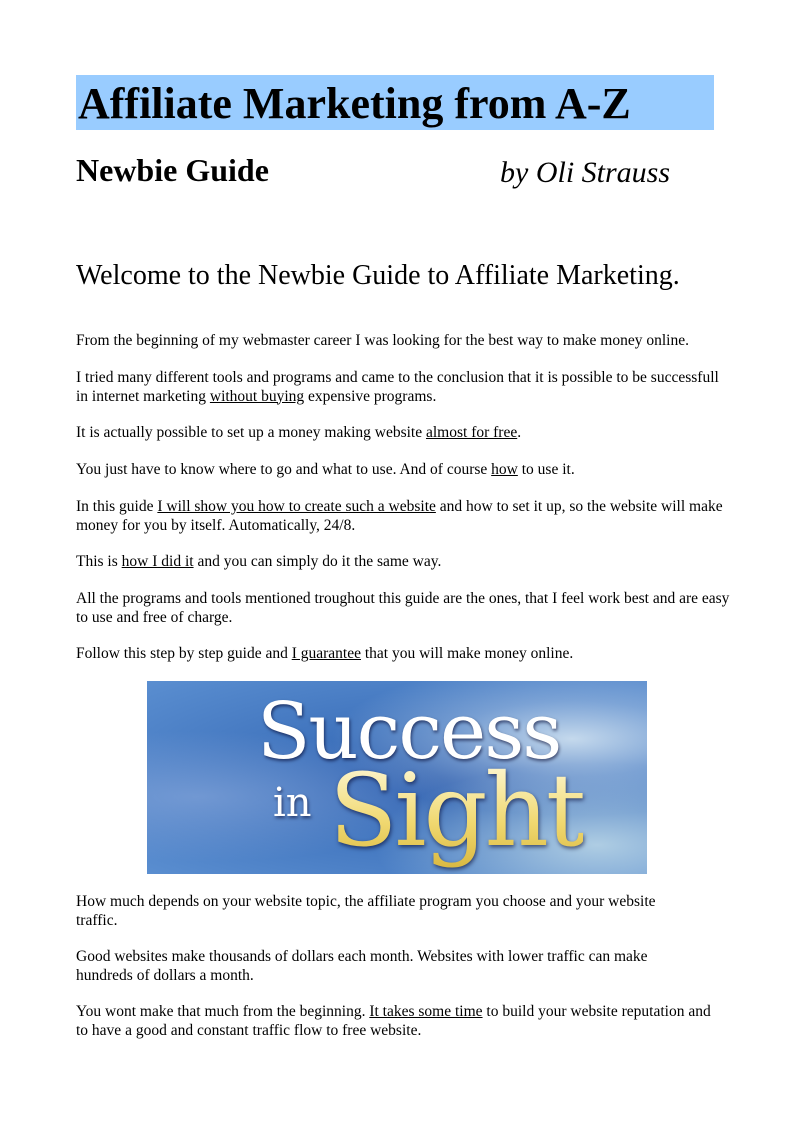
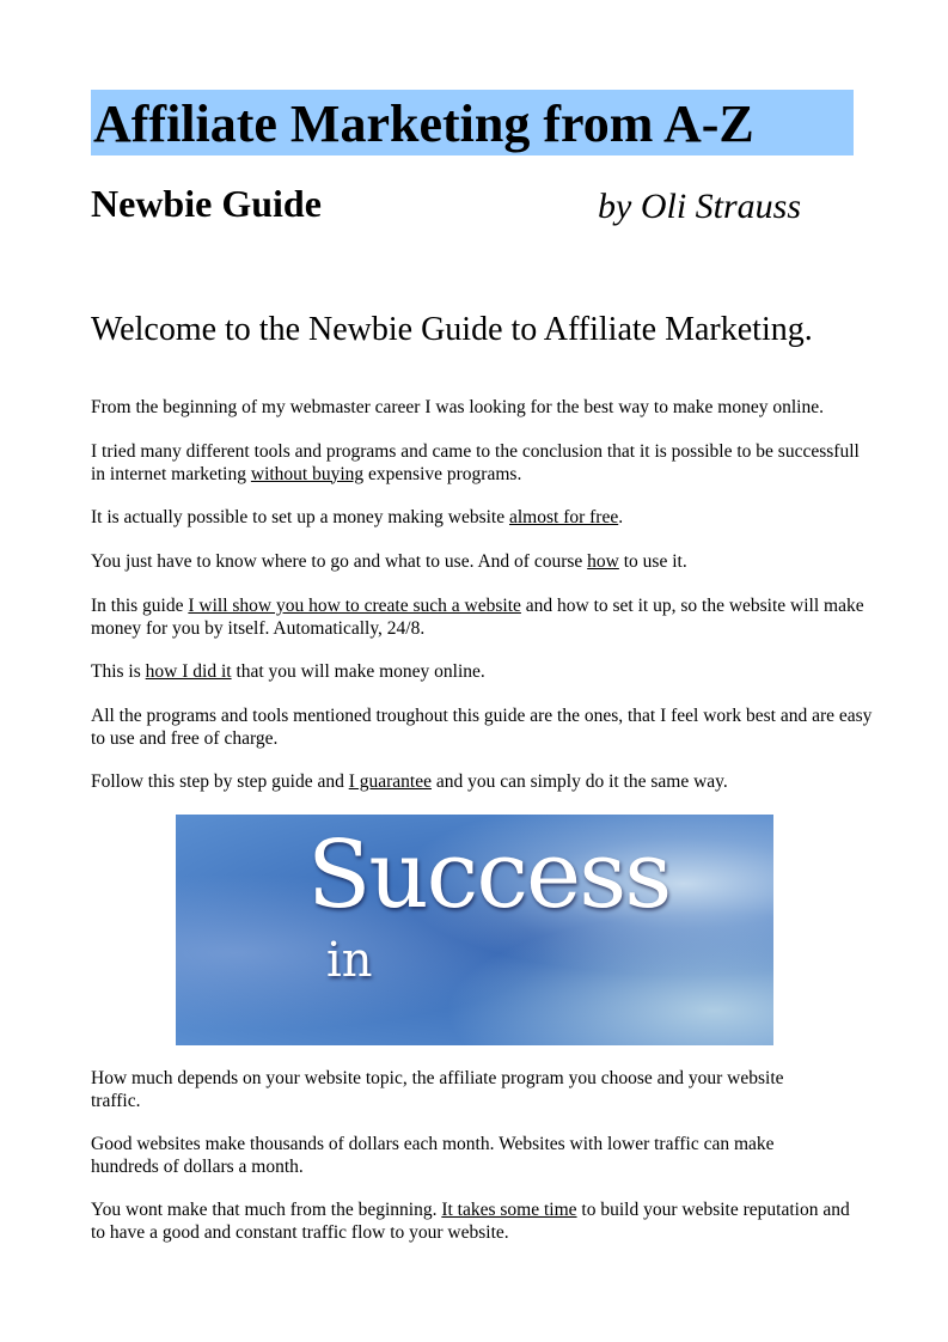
  Affiliate Marketing from A-Z
  Newbie Guide
  by Oli Strauss
  Welcome to the Newbie Guide to Affiliate Marketing.
  From the beginning of my webmaster career I was looking for the best way to make money online.
  I tried many different tools and programs and came to the conclusion that it is possible to be successfull in internet marketing without buying expensive programs.
  It is actually possible to set up a money making website almost for free.
  You just have to know where to go and what to use. And of course how to use it.
  In this guide I will show you how to create such a website and how to set it up, so the website will make money for you by itself. Automatically, 24/8.
- This is how I did it and you can simply do it the same way.
+ This is how I did it that you will make money online.
  All the programs and tools mentioned troughout this guide are the ones, that I feel work best and are easy to use and free of charge.
- Follow this step by step guide and I guarantee that you will make money online.
+ Follow this step by step guide and I guarantee and you can simply do it the same way.
  Success
  in
- Sight
  How much depends on your website topic, the affiliate program you choose and your website traffic.
  Good websites make thousands of dollars each month. Websites with lower traffic can make hundreds of dollars a month.
- You wont make that much from the beginning. It takes some time to build your website reputation and to have a good and constant traffic flow to free website.
+ You wont make that much from the beginning. It takes some time to build your website reputation and to have a good and constant traffic flow to your website.
